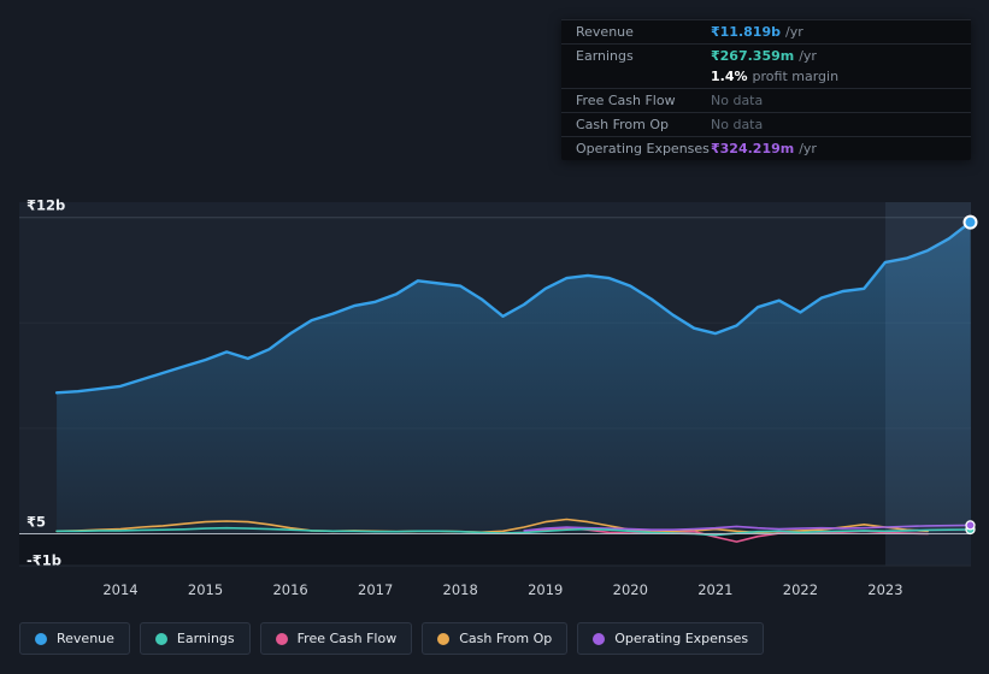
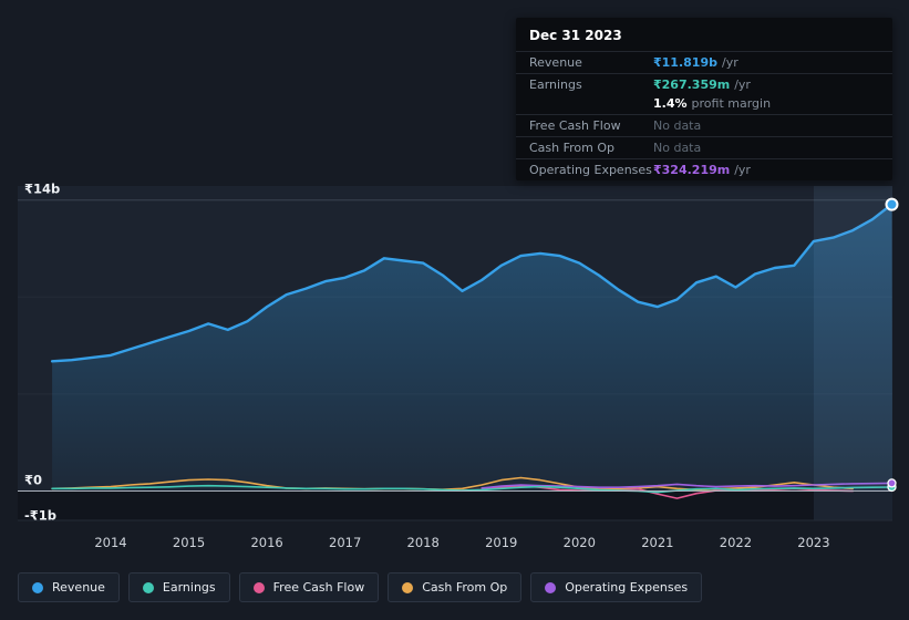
- ₹12b
+ ₹14b
- ₹5
+ ₹0
  -₹1b
  2014
  2015
  2016
  2017
  2018
  2019
  2020
  2021
  2022
  2023
+ Dec 31 2023
  Revenue
  ₹11.819b
  /yr
  Earnings
  ₹267.359m
  /yr
  1.4%
  profit margin
  Free Cash Flow
  No data
  Cash From Op
  No data
  Operating Expenses
  ₹324.219m
  /yr
  Revenue
  Earnings
  Free Cash Flow
  Cash From Op
  Operating Expenses
